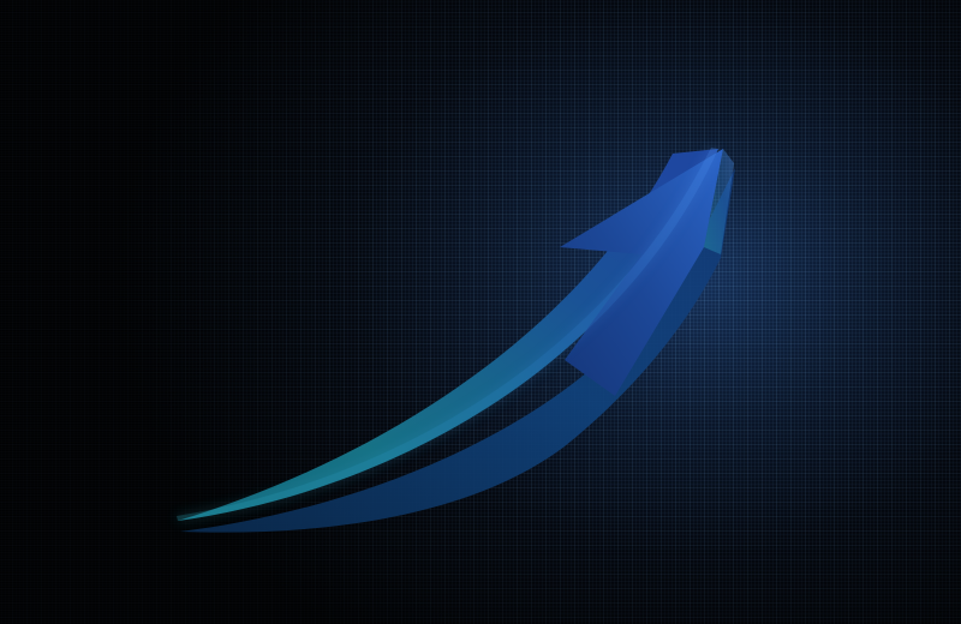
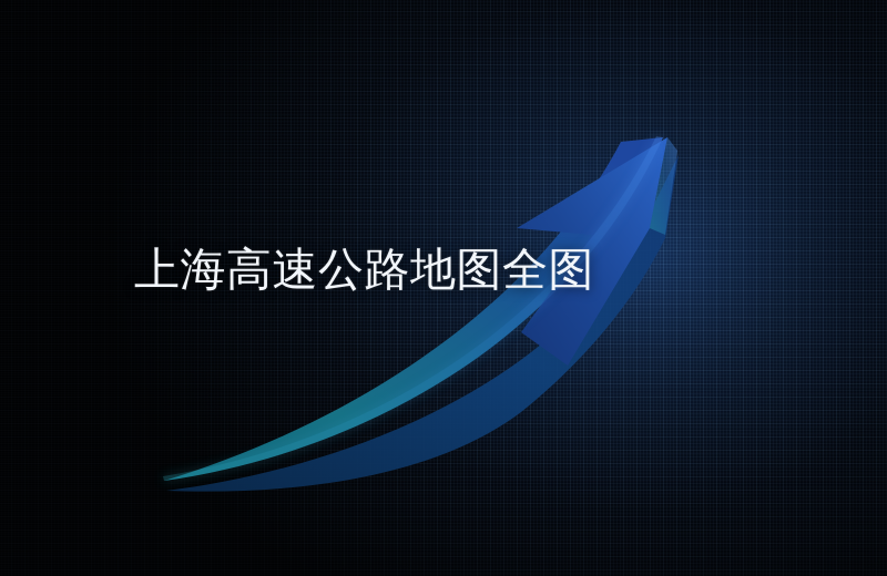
+ 上海高速公路地图全图
